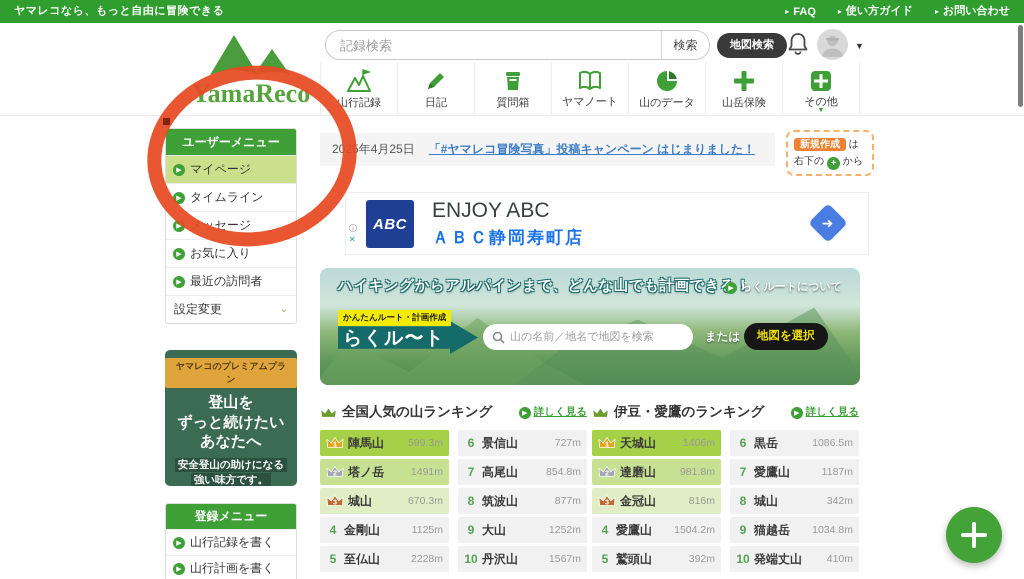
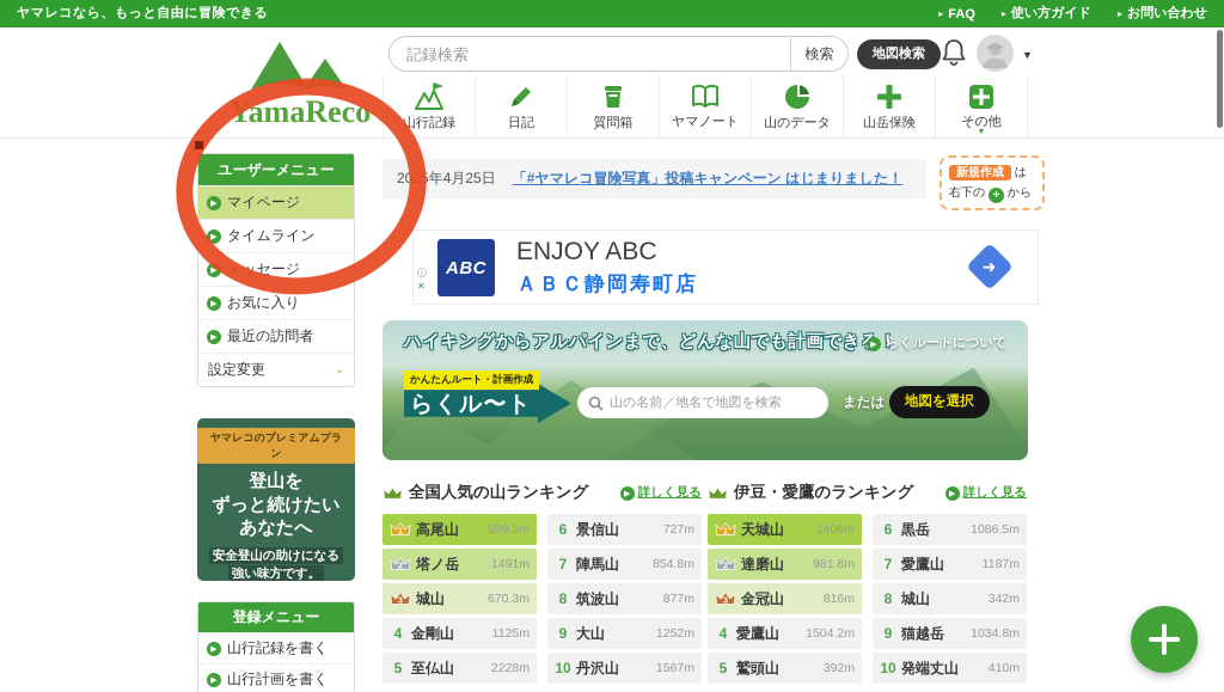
  ヤマレコなら、もっと自由に冒険できる
  ▸
  FAQ
  ▸
  使い方ガイド
  ▸
  お問い合わせ
  YamaReco
  記録検索
  検索
  地図検索
  ▼
  山行記録
  日記
  質問箱
  ヤマノート
  山のデータ
  山岳保険
  その他
  ユーザーメニュー
  マイページ
  タイムライン
  メッセージ
  お気に入り
  最近の訪問者
  設定変更
  ⌄
  ヤマレコのプレミアムプラン
  登山を
  ずっと続けたい
  あなたへ
  安全登山の助けになる
  強い味方です。
  登録メニュー
  山行記録を書く
  山行計画を書く
  2025年4月25日
  「#ヤマレコ冒険写真」投稿キャンペーン はじまりました！
  新規作成 は
  右下の + から
  ⓘ
  ✕
  ABC
  ENJOY ABC
  ＡＢＣ静岡寿町店
  ハイキングからアルパインまで、どんな山でも計画でき！
  らくルートについて
  かんたんルート・計画作成
  らくル〜ト
  山の名前／地名で地図を検索
  または
  地図を選択
  全国人気の山ランキング
  詳しく見る
  1
- 陣馬山
+ 高尾山
  599.3m
  2
  塔ノ岳
  1491m
  3
  城山
  670.3m
  4
  金剛山
  1125m
  5
  至仏山
  2228m
  6
  景信山
  727m
  7
- 高尾山
+ 陣馬山
  854.8m
  8
  筑波山
  877m
  9
  大山
  1252m
  10
  丹沢山
  1567m
  伊豆・愛鷹のランキング
  詳しく見る
  1
  天城山
  1406m
  2
  達磨山
  981.8m
  3
  金冠山
  816m
  4
  愛鷹山
  1504.2m
  5
  鷲頭山
  392m
  6
  黒岳
  1086.5m
  7
  愛鷹山
  1187m
  8
  城山
  342m
  9
  猫越岳
  1034.8m
  10
  発端丈山
  410m
